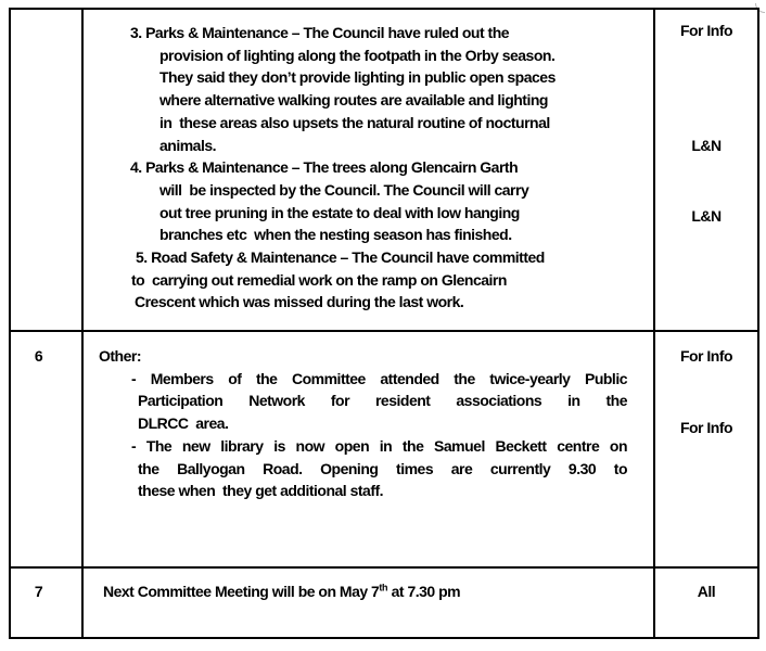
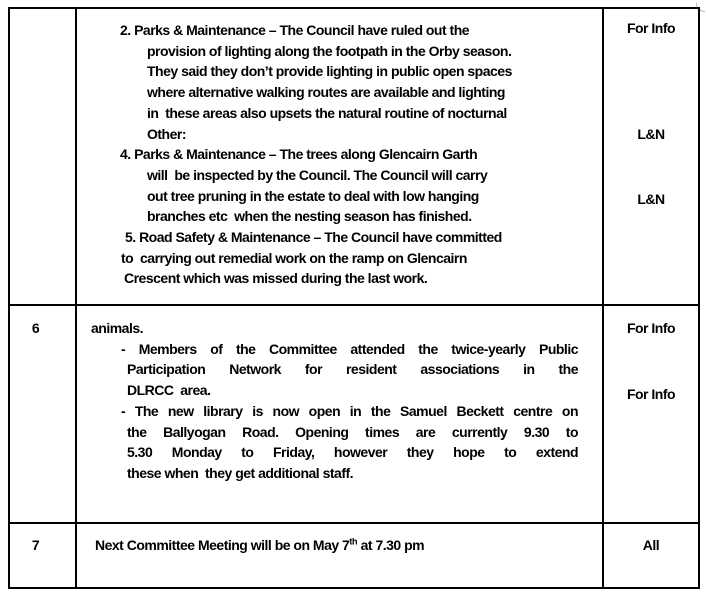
- 3. Parks & Maintenance – The Council have ruled out the
+ 2. Parks & Maintenance – The Council have ruled out the
  provision of lighting along the footpath in the Orby season.
  They said they don’t provide lighting in public open spaces
  where alternative walking routes are available and lighting
  in these areas also upsets the natural routine of nocturnal
- animals.
+ Other:
  4. Parks & Maintenance – The trees along Glencairn Garth
  will be inspected by the Council. The Council will carry
  out tree pruning in the estate to deal with low hanging
  branches etc when the nesting season has finished.
  5. Road Safety & Maintenance – The Council have committed
  to carrying out remedial work on the ramp on Glencairn
  Crescent which was missed during the last work.
  For Info
  L&N
  L&N
  6
- Other:
+ animals.
  - Members of the Committee attended the twice-yearly Public
  Participation Network for resident associations in the
  DLRCC area.
  - The new library is now open in the Samuel Beckett centre on
  the Ballyogan Road. Opening times are currently 9.30 to
+ 5.30 Monday to Friday, however they hope to extend
  these when they get additional staff.
  For Info
  For Info
  7
  Next Committee Meeting will be on May 7th at 7.30 pm
  All
